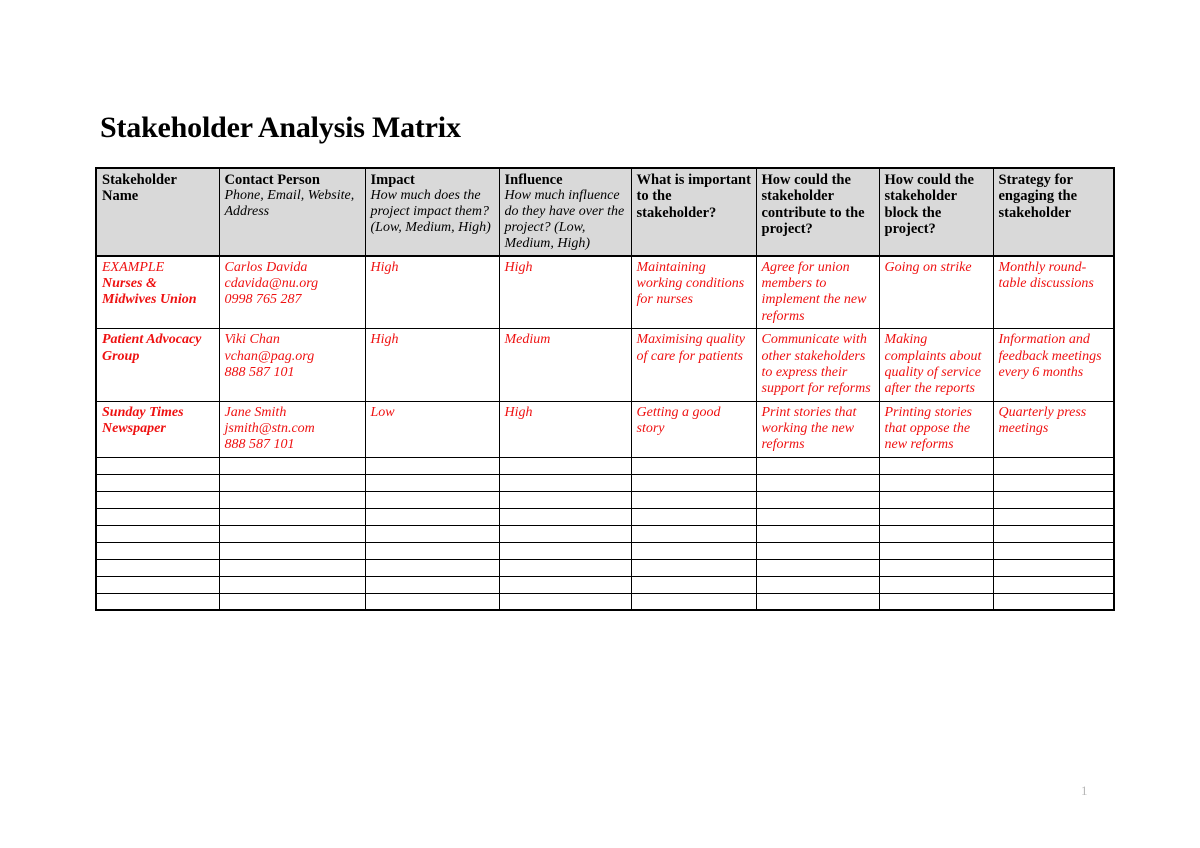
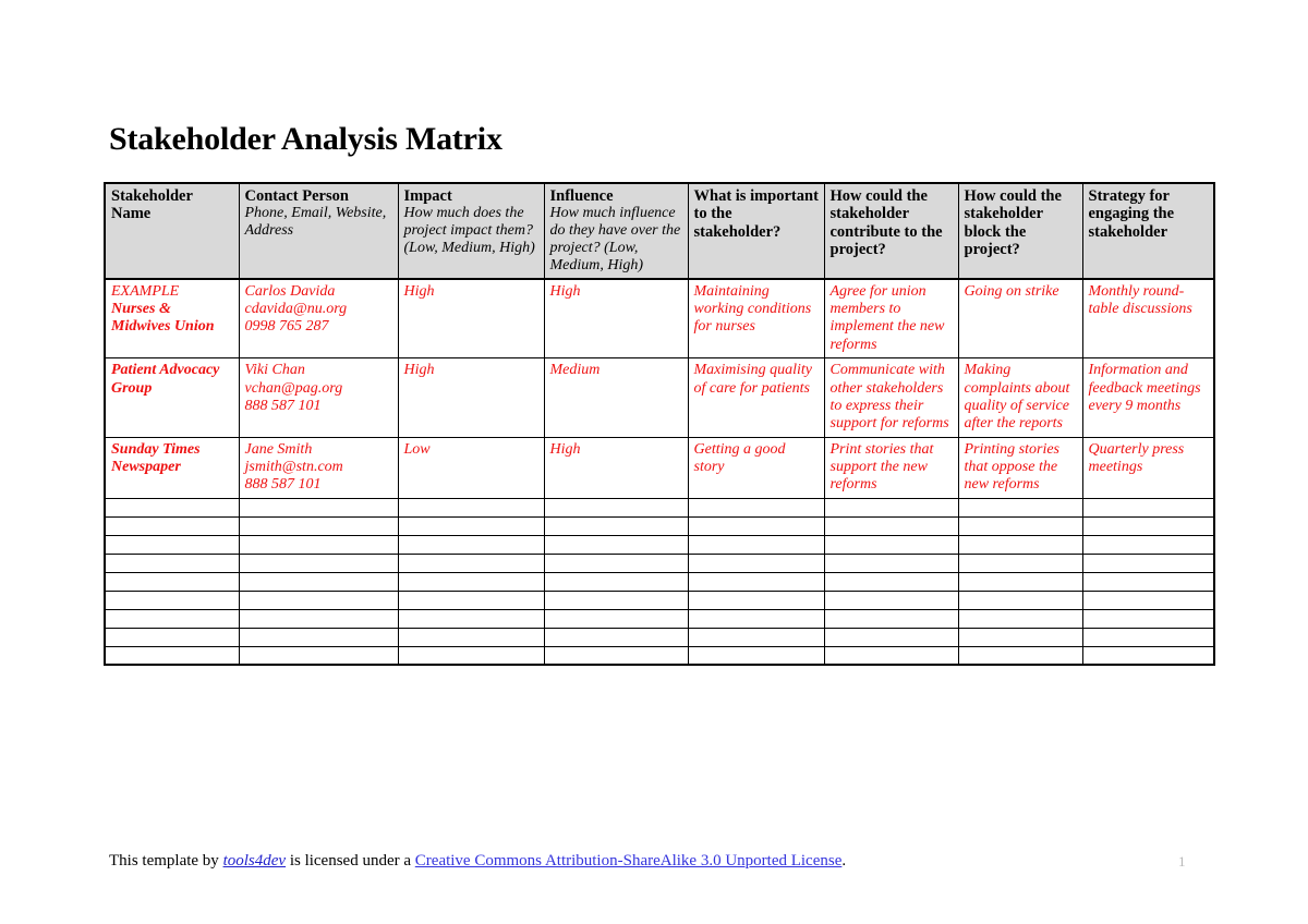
  Stakeholder Analysis Matrix
  Stakeholder Name	Contact Person Phone, Email, Website, Address	Impact How much does the project impact them? (Low, Medium, High)	Influence How much influence do they have over the project? (Low, Medium, High)	What is important to the stakeholder?	How could the stakeholder contribute to the project?	How could the stakeholder block the project?	Strategy for engaging the stakeholder
  EXAMPLE Nurses & Midwives Union	Carlos Davida cdavida@nu.org 0998 765 287	High	High	Maintaining working conditions for nurses	Agree for union members to implement the new reforms	Going on strike	Monthly round-table discussions
- Patient Advocacy Group	Viki Chan vchan@pag.org 888 587 101	High	Medium	Maximising quality of care for patients	Communicate with other stakeholders to express their support for reforms	Making complaints about quality of service after the reports	Information and feedback meetings every 6 months
+ Patient Advocacy Group	Viki Chan vchan@pag.org 888 587 101	High	Medium	Maximising quality of care for patients	Communicate with other stakeholders to express their support for reforms	Making complaints about quality of service after the reports	Information and feedback meetings every 9 months
- Sunday Times Newspaper	Jane Smith jsmith@stn.com 888 587 101	Low	High	Getting a good story	Print stories that working the new reforms	Printing stories that oppose the new reforms	Quarterly press meetings
+ Sunday Times Newspaper	Jane Smith jsmith@stn.com 888 587 101	Low	High	Getting a good story	Print stories that support the new reforms	Printing stories that oppose the new reforms	Quarterly press meetings
+ This template by tools4dev is licensed under a Creative Commons Attribution-ShareAlike 3.0 Unported License.
  1
